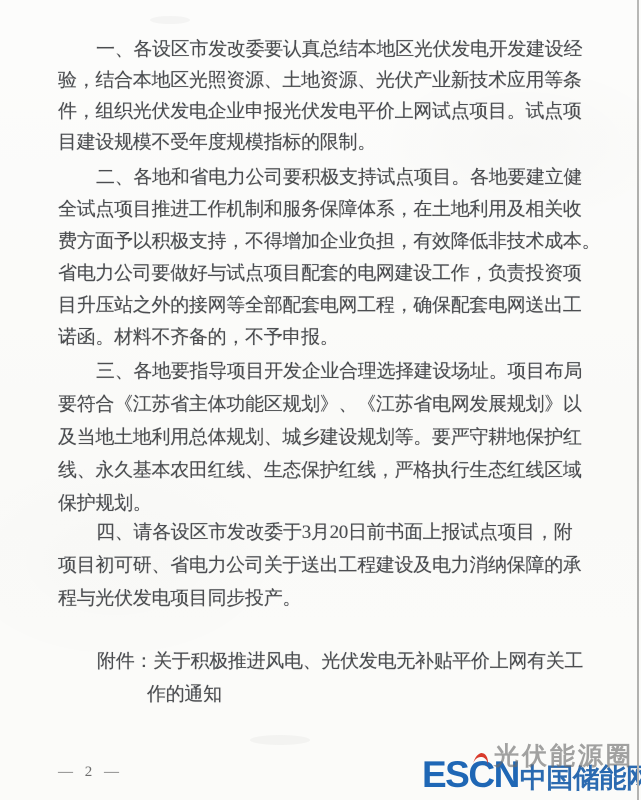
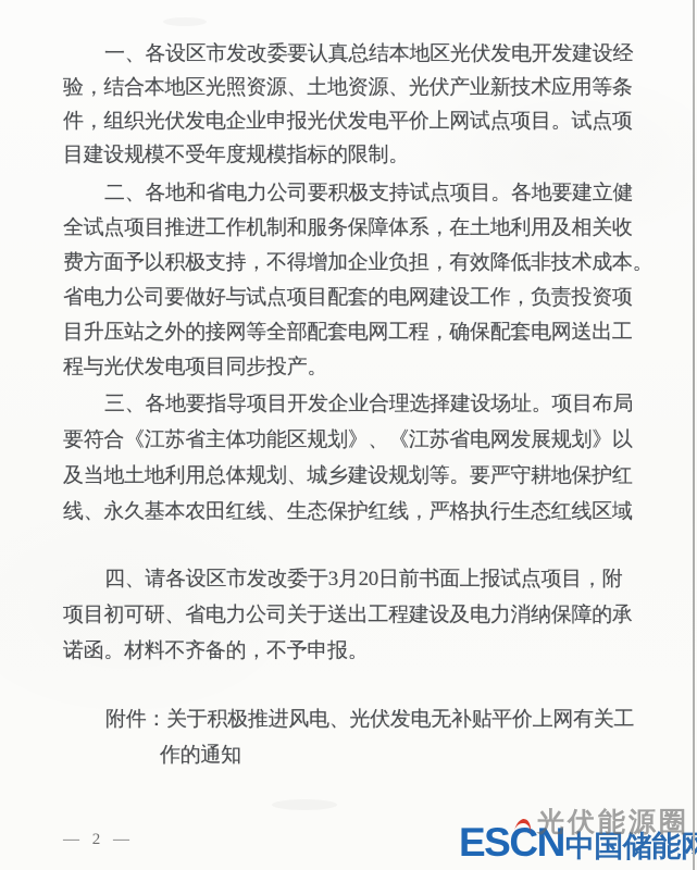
  一、各设区市发改委要认真总结本地区光伏发电开发建设经
  验，结合本地区光照资源、土地资源、光伏产业新技术应用等条
  件，组织光伏发电企业申报光伏发电平价上网试点项目。试点项
  目建设规模不受年度规模指标的限制。
  二、各地和省电力公司要积极支持试点项目。各地要建立健
  全试点项目推进工作机制和服务保障体系，在土地利用及相关收
  费方面予以积极支持，不得增加企业负担，有效降低非技术成本
  省电力公司要做好与试点项目配套的电网建设工作，负责投资项
  目升压站之外的接网等全部配套电网工程，确保配套电网送出工
- 诺函。材料不齐备的，不予申报。
+ 程与光伏发电项目同步投产。
  三、各地要指导项目开发企业合理选择建设场址。项目布局
  要符合《江苏省主体功能区规划》、《江苏省电网发展规划》以
  及当地土地利用总体规划、城乡建设规划等。要严守耕地保护红
  线、永久基本农田红线、生态保护红线，严格执行生态红线区域
- 保护规划。
  四、请各设区市发改委于3月20日前书面上报试点项目，附
  项目初可研、省电力公司关于送出工程建设及电力消纳保障的承
- 程与光伏发电项目同步投产。
+ 诺函。材料不齐备的，不予申报。
  附件：关于积极推进风电、光伏发电无补贴平价上网有关工
  作的通知
  — 2 —
  ESCN
  中国储能网
  光伏能源圈
